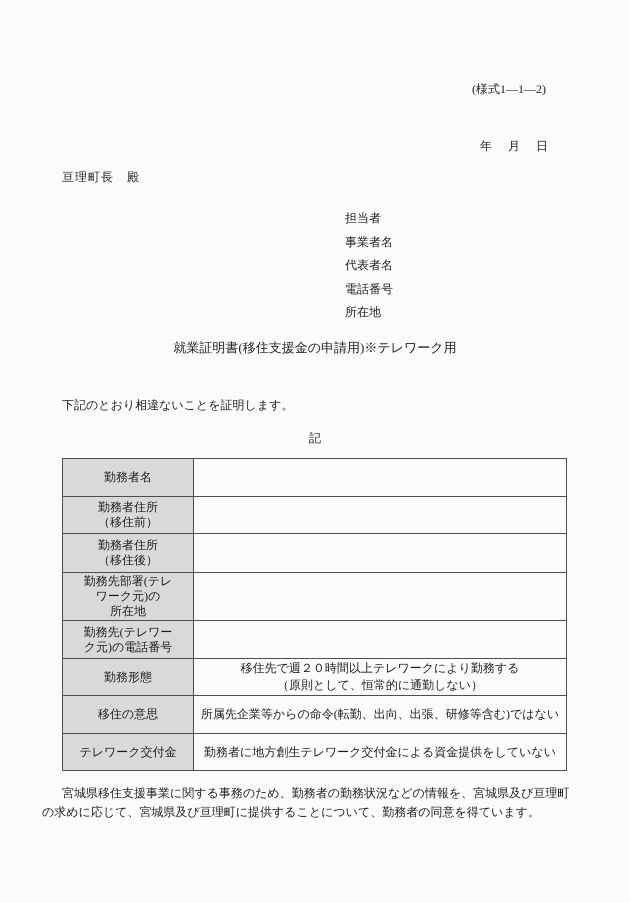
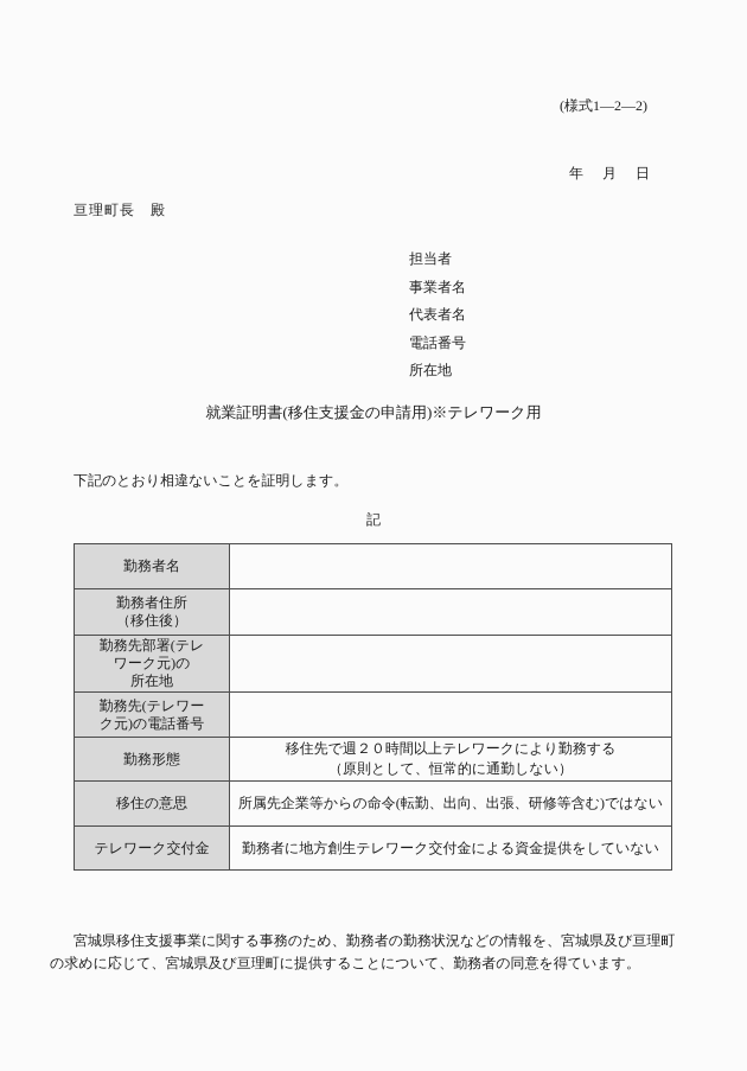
- (様式1—1—2)
+ (様式1—2—2)
  年 月 日
  亘理町長 殿
  担当者
  事業者名
  代表者名
  電話番号
  所在地
  就業証明書(移住支援金の申請用)※テレワーク用
  下記のとおり相違ないことを証明します。
  記
  勤務者名
- 勤務者住所 （移住前）
  勤務者住所 （移住後）
  勤務先部署(テレ ワーク元)の 所在地
  勤務先(テレワー ク元)の電話番号
  勤務形態	移住先で週２０時間以上テレワークにより勤務する （原則として、恒常的に通勤しない）
  移住の意思	所属先企業等からの命令(転勤、出向、出張、研修等含む)ではない
  テレワーク交付金	勤務者に地方創生テレワーク交付金による資金提供をしていない
  宮城県移住支援事業に関する事務のため、勤務者の勤務状況などの情報を、宮城県及び亘理町
  の求めに応じて、宮城県及び亘理町に提供することについて、勤務者の同意を得ています。
